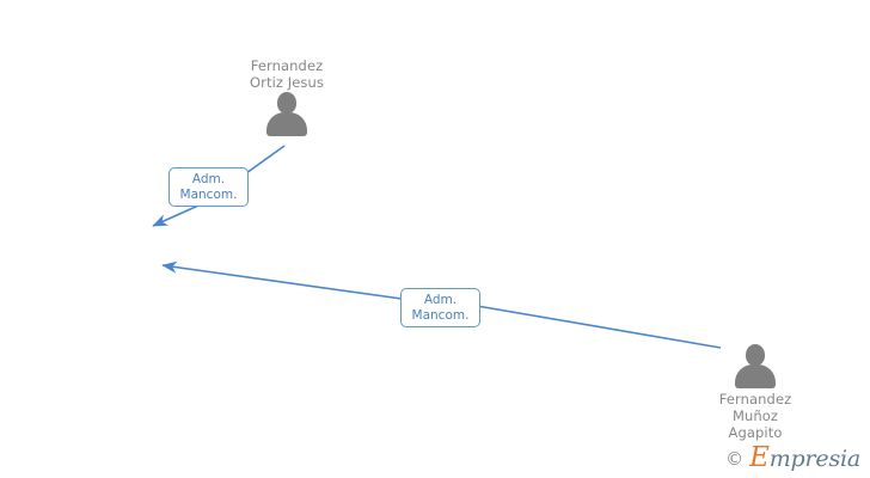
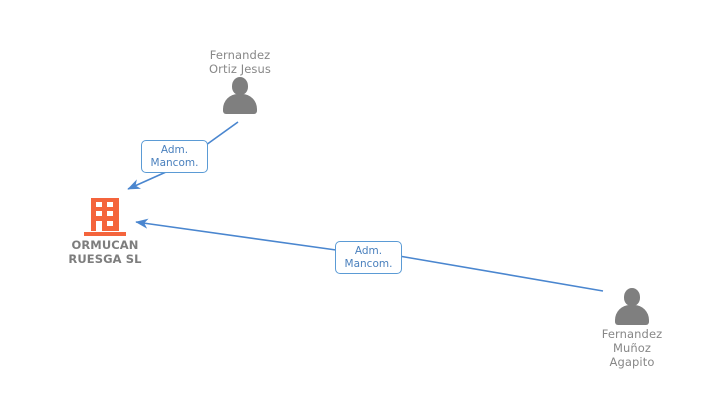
  Fernandez
  Ortiz Jesus
+ ORMUCAN
+ RUESGA SL
  Fernandez
  Muñoz
  Agapito
  Adm.
  Mancom.
  Adm.
  Mancom.
- ©
- Empresia
